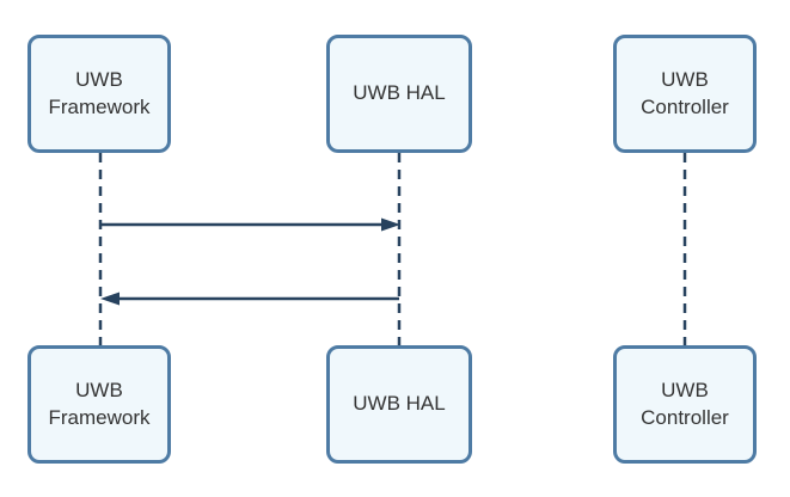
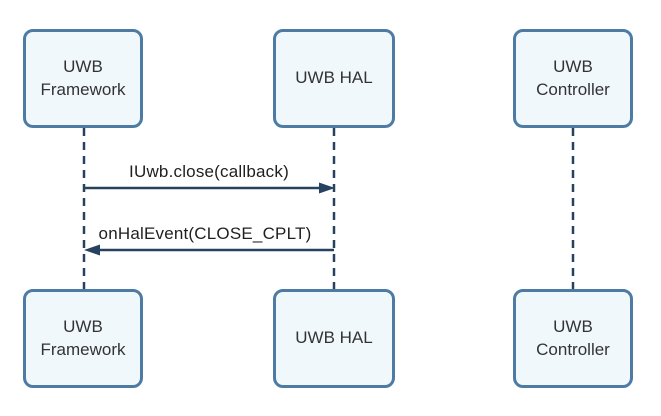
  UWB
  Framework
  UWB HAL
  UWB
  Controller
  UWB
  Framework
  UWB HAL
  UWB
  Controller
+ IUwb.close(callback)
+ onHalEvent(CLOSE_CPLT)
